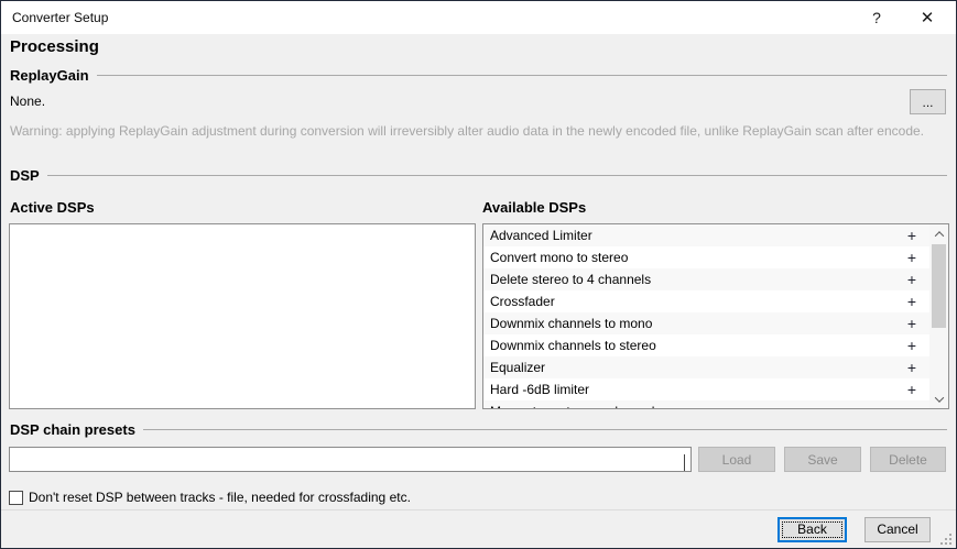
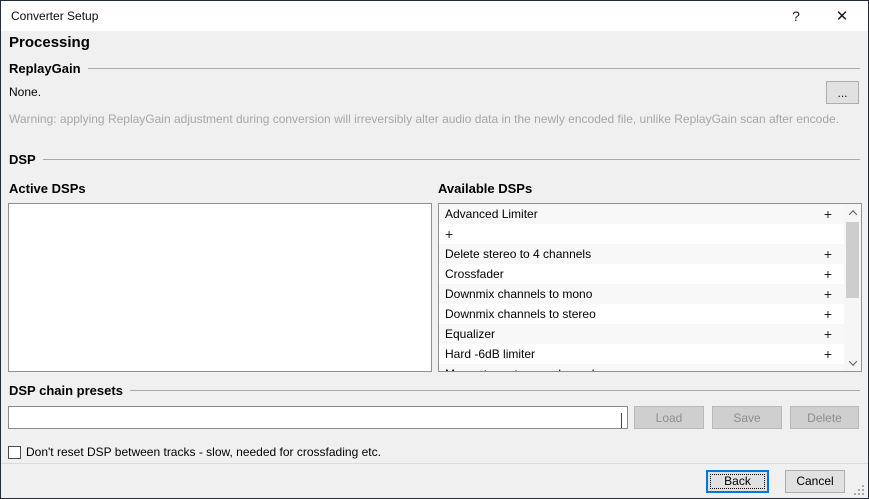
  Converter Setup
  ?
  ✕
  Processing
  ReplayGain
  None.
  ...
  Warning: applying ReplayGain adjustment during conversion will irreversibly alter audio data in the newly encoded file, unlike ReplayGain scan after encode.
  DSP
  Active DSPs
  Available DSPs
  Advanced Limiter
  +
- Convert mono to stereo
  +
  Delete stereo to 4 channels
  +
  Crossfader
  +
  Downmix channels to mono
  +
  Downmix channels to stereo
  +
  Equalizer
  +
  Hard -6dB limiter
  +
  DSP chain presets
  Load
  Save
  Delete
- Don't reset DSP between tracks - file, needed for crossfading etc.
+ Don't reset DSP between tracks - slow, needed for crossfading etc.
  Back
  Cancel
